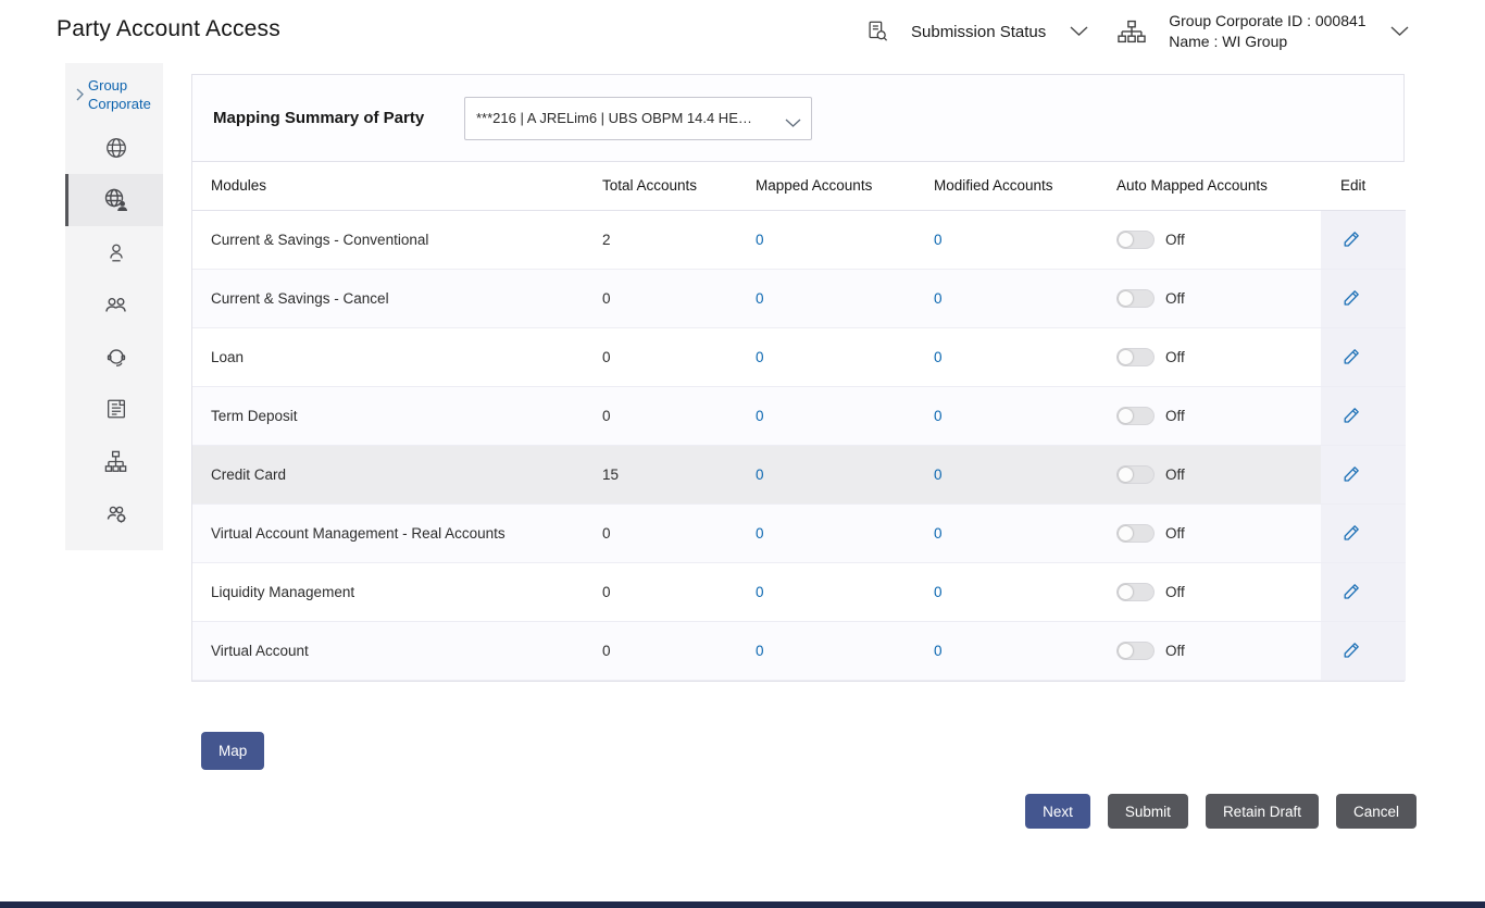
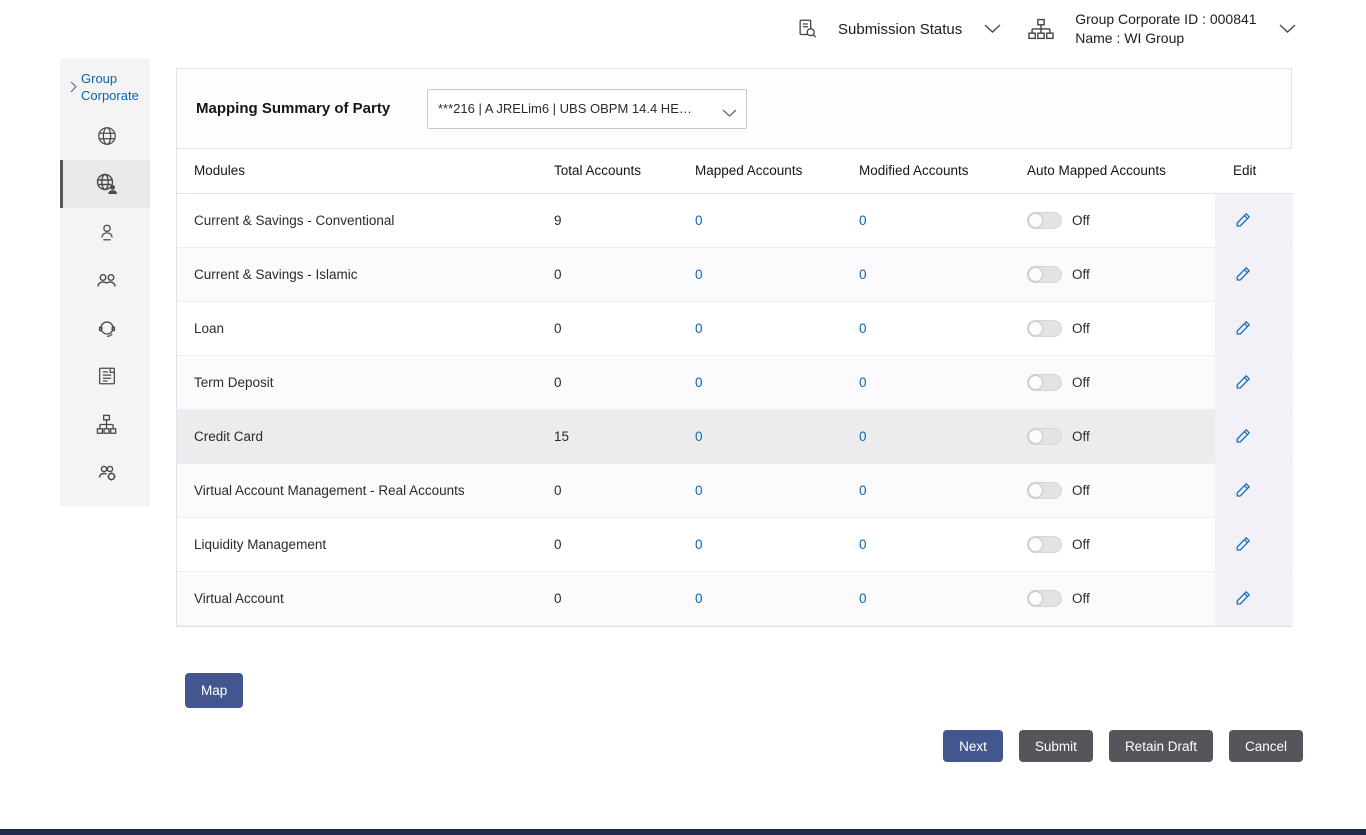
- Party Account Access
  Submission Status
  Group Corporate ID : 000841
  Name : WI Group
  Group Corporate
  Mapping Summary of Party
  ***216 | A JRELim6 | UBS OBPM 14.4 HE…
  Modules	Total Accounts	Mapped Accounts	Modified Accounts	Auto Mapped Accounts	Edit
- Current & Savings - Conventional	2	0	0	Off
+ Current & Savings - Conventional	9	0	0	Off
- Current & Savings - Cancel	0	0	0	Off
+ Current & Savings - Islamic	0	0	0	Off
  Loan	0	0	0	Off
  Term Deposit	0	0	0	Off
  Credit Card	15	0	0	Off
  Virtual Account Management - Real Accounts	0	0	0	Off
  Liquidity Management	0	0	0	Off
  Virtual Account	0	0	0	Off
  Map
  Next
  Submit
  Retain Draft
  Cancel
